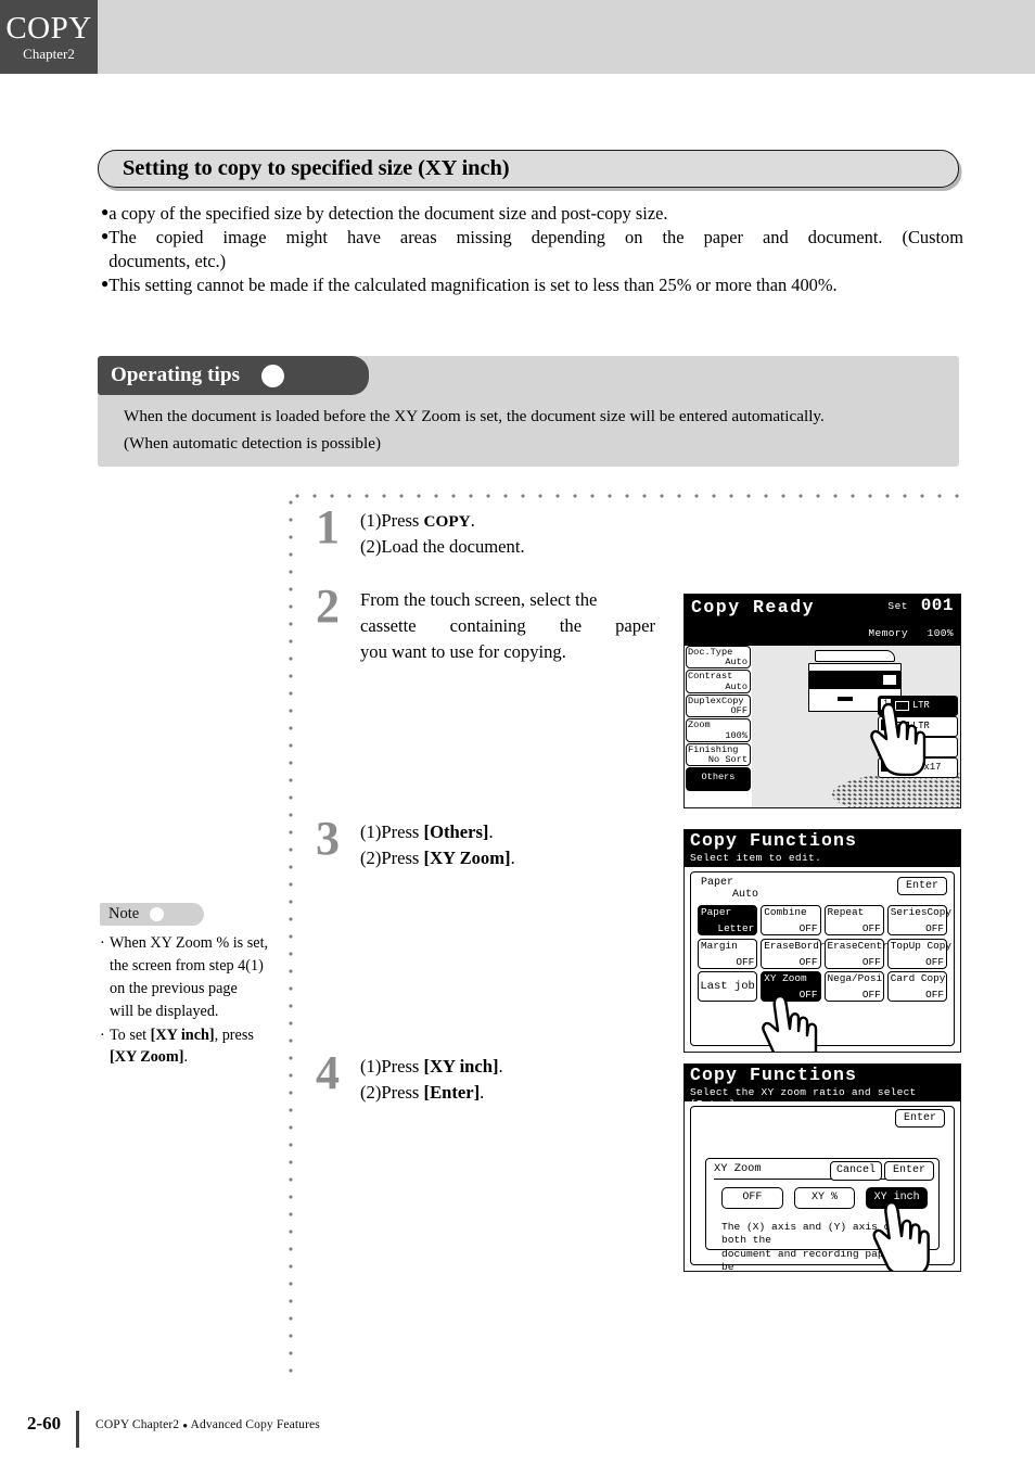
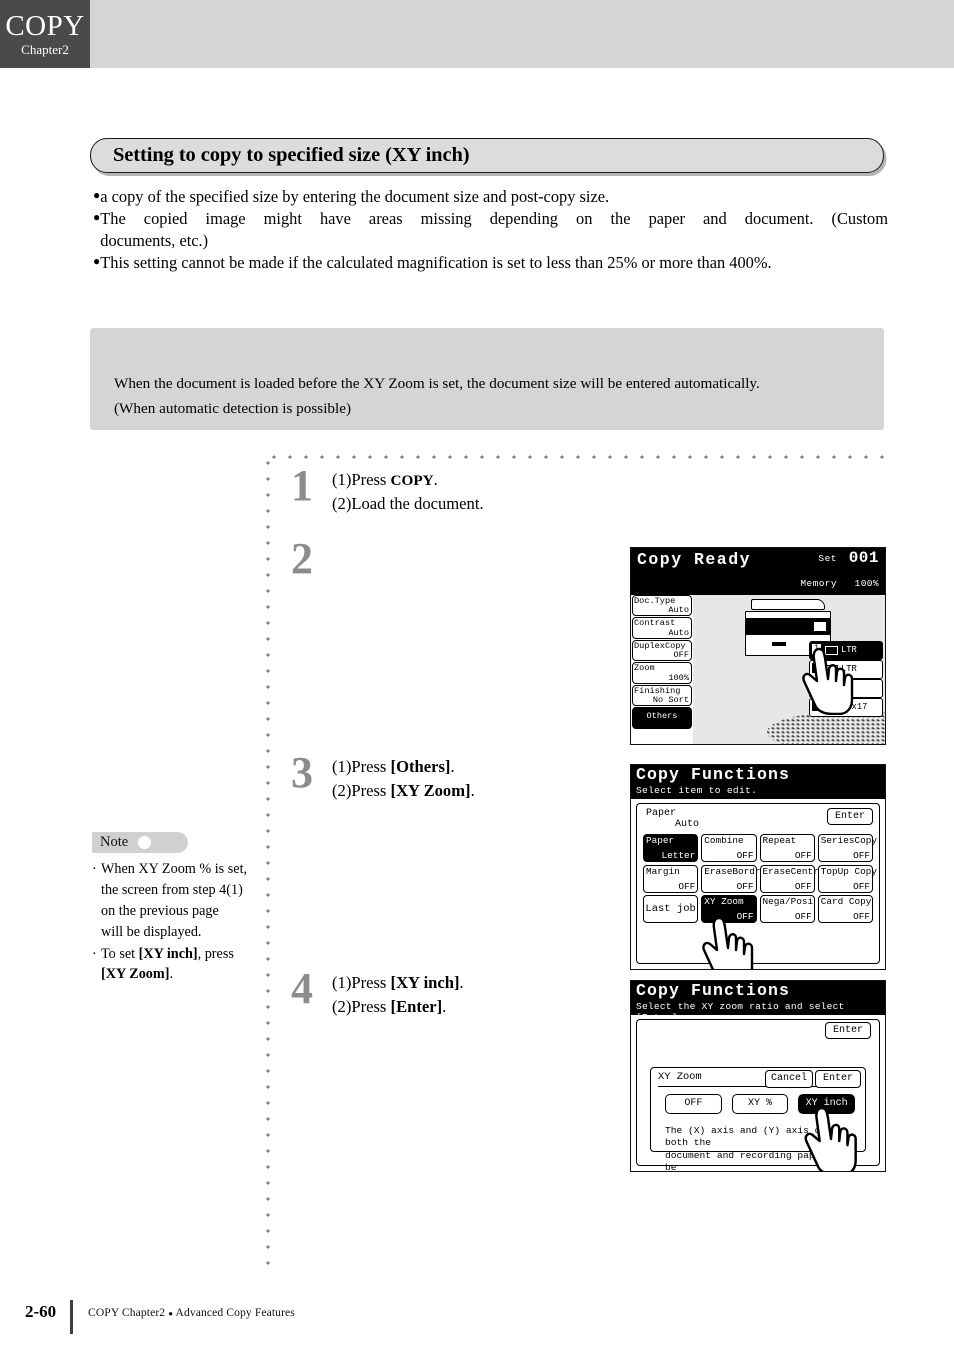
  COPY
  Chapter2
  Setting to copy to specified size (XY inch)
  ●
- a copy of the specified size by detection the document size and post-copy size.
+ a copy of the specified size by entering the document size and post-copy size.
  ●
  The copied image might have areas missing depending on the paper and document. (Custom
  documents, etc.)
  ●
  This setting cannot be made if the calculated magnification is set to less than 25% or more than 400%.
- Operating tips
  When the document is loaded before the XY Zoom is set, the document size will be entered automatically.
  (When automatic detection is possible)
  1
  (1)
  Press COPY.
  (2)
  Load the document.
  2
- From the touch screen, select the
- cassette containing the paper
- you want to use for copying.
  3
  (1)
  Press [Others].
  (2)
  Press [XY Zoom].
  4
  (1)
  Press [XY inch].
  (2)
  Press [Enter].
  Note
  ·
  When XY Zoom % is set,
  the screen from step 4(1)
  on the previous page
  will be displayed.
  ·
  To set [XY inch], press
  [XY Zoom].
  Copy Ready
  Set
  001
  Memory
  100%
  Doc.Type
  Auto
  Contrast
  Auto
  DuplexCopy
  OFF
  Zoom
  100%
  Finishing
  No Sort
  Others
  LTR
  Copy Functions
  Select item to edit.
  Paper
  Auto
  Enter
  Paper
  Letter
  Combine
  OFF
  Repeat
  OFF
  SeriesCopy
  OFF
  Margin
  OFF
  EraseBordr
  OFF
  EraseCentr
  OFF
  TopUp Copy
  OFF
  Last job
  XY Zoom
  OFF
  Nega/Posi
  OFF
  Card Copy
  OFF
  Copy Functions
  Select the XY zoom ratio and select [Enter].
  Enter
  XY Zoom
  Cancel
  Enter
  OFF
  XY %
  XY inch
  The (X) axis and (Y) axis both the
  document and recording pa be
  2-60
  COPY Chapter2 ● Advanced Copy Features
